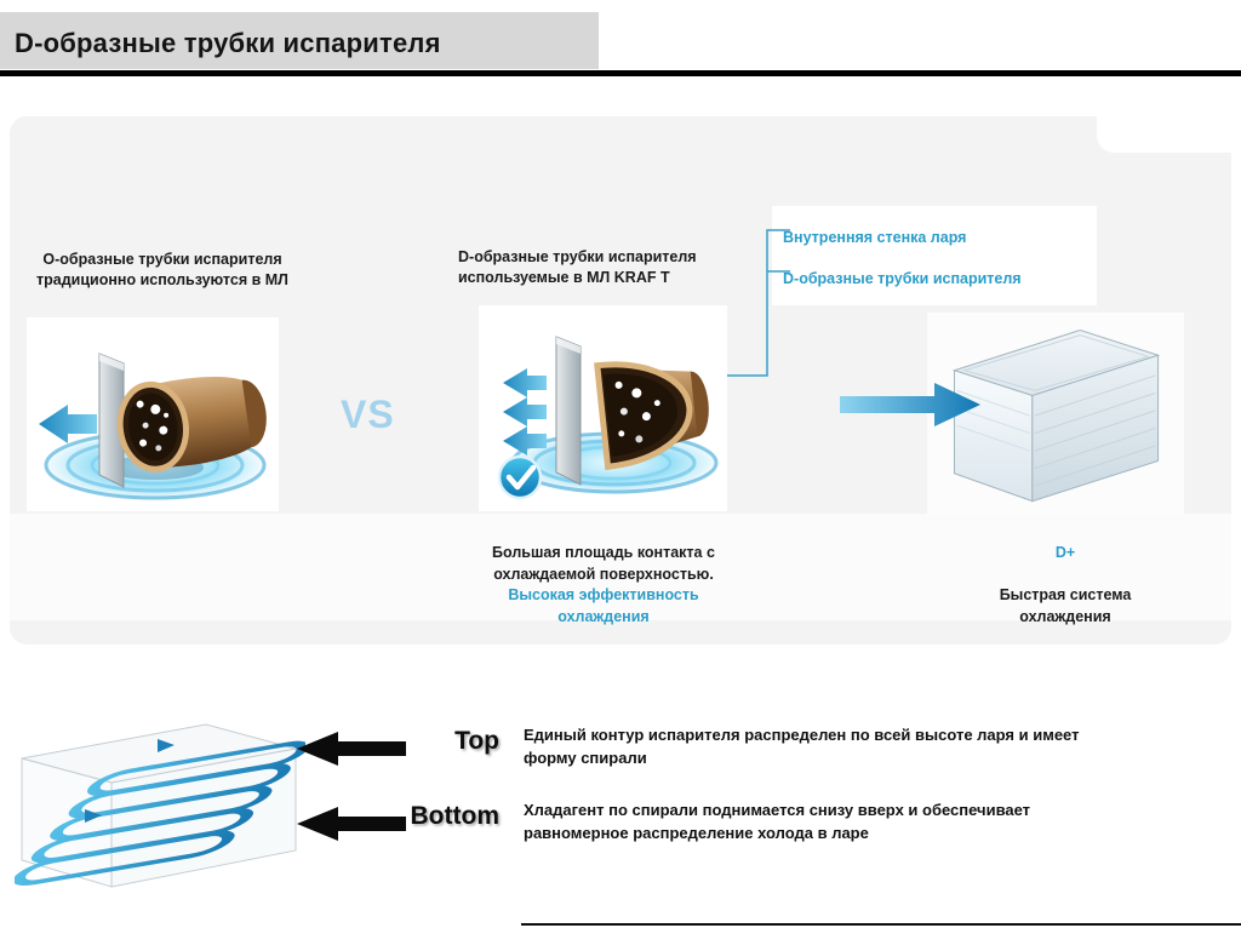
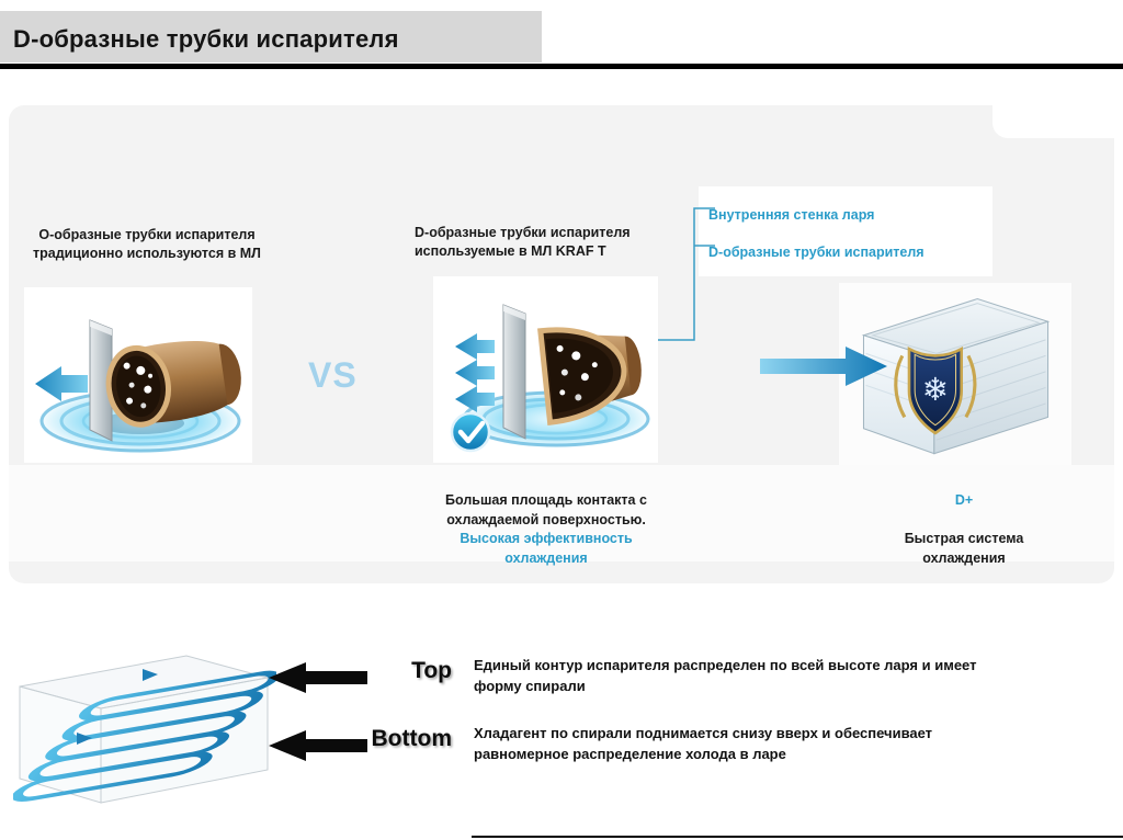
  D-образные трубки испарителя
  О-образные трубки испарителя
  традиционно используются в МЛ
  D-образные трубки испарителя
  используемые в МЛ KRAF T
  Внутренняя стенка ларя
  D-образные трубки испарителя
  VS
+ ❄
  Большая площадь контакта с
  охлаждаемой поверхностью.
  Высокая эффективность
  охлаждения
  D+
  Быстрая система
  охлаждения
  Top
  Bottom
  Единый контур испарителя распределен по всей высоте ларя и имеет
  форму спирали
  Хладагент по спирали поднимается снизу вверх и обеспечивает
  равномерное распределение холода в ларе
